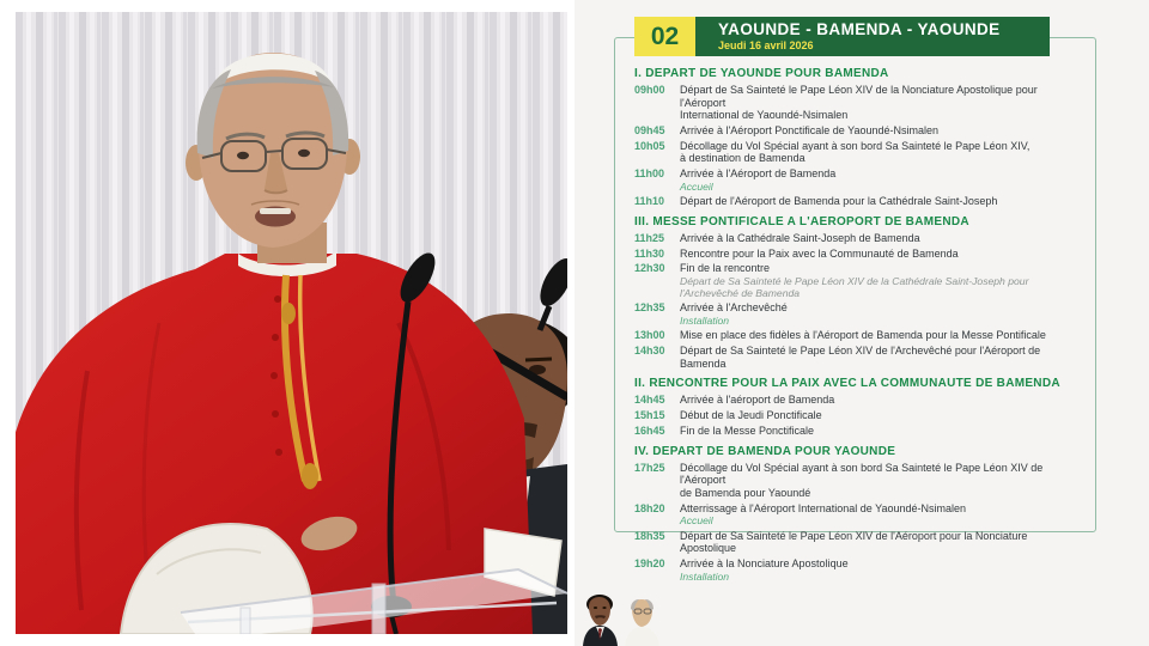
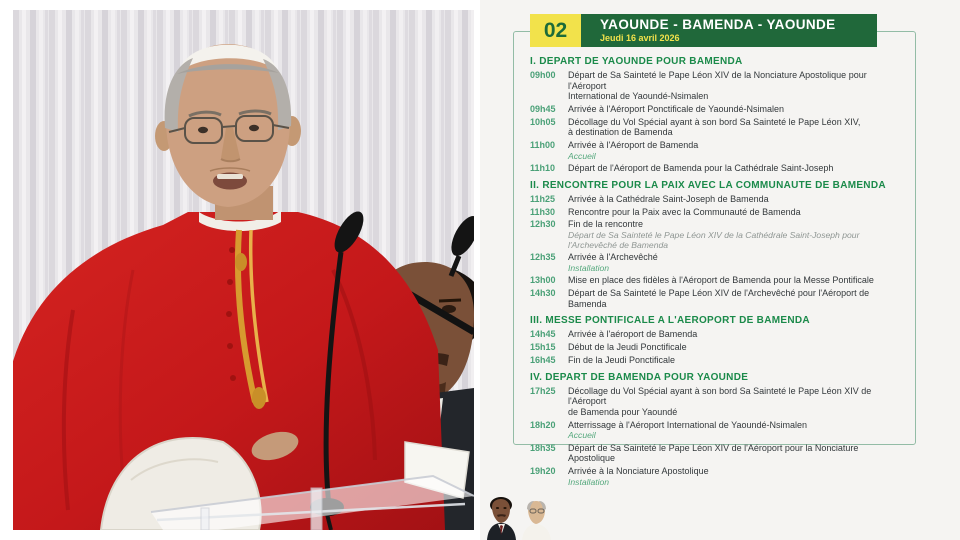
  02
  YAOUNDE - BAMENDA - YAOUNDE
  Jeudi 16 avril 2026
  I. DEPART DE YAOUNDE POUR BAMENDA
  09h00
  Départ de Sa Sainteté le Pape Léon XIV de la Nonciature Apostolique pour l'Aéroport
  International de Yaoundé-Nsimalen
  09h45
  Arrivée à l'Aéroport Ponctificale de Yaoundé-Nsimalen
  10h05
  Décollage du Vol Spécial ayant à son bord Sa Sainteté le Pape Léon XIV,
  à destination de Bamenda
  11h00
  Arrivée à l'Aéroport de Bamenda
  Accueil
  11h10
  Départ de l'Aéroport de Bamenda pour la Cathédrale Saint-Joseph
- III. MESSE PONTIFICALE A L'AEROPORT DE BAMENDA
+ II. RENCONTRE POUR LA PAIX AVEC LA COMMUNAUTE DE BAMENDA
  11h25
  Arrivée à la Cathédrale Saint-Joseph de Bamenda
  11h30
  Rencontre pour la Paix avec la Communauté de Bamenda
  12h30
  Fin de la rencontre
  Départ de Sa Sainteté le Pape Léon XIV de la Cathédrale Saint-Joseph pour
  l'Archevêché de Bamenda
  12h35
  Arrivée à l'Archevêché
  Installation
  13h00
  Mise en place des fidèles à l'Aéroport de Bamenda pour la Messe Pontificale
  14h30
  Départ de Sa Sainteté le Pape Léon XIV de l'Archevêché pour l'Aéroport de Bamenda
- II. RENCONTRE POUR LA PAIX AVEC LA COMMUNAUTE DE BAMENDA
+ III. MESSE PONTIFICALE A L'AEROPORT DE BAMENDA
  14h45
  Arrivée à l'aéroport de Bamenda
  15h15
  Début de la Jeudi Ponctificale
  16h45
- Fin de la Messe Ponctificale
+ Fin de la Jeudi Ponctificale
  IV. DEPART DE BAMENDA POUR YAOUNDE
  17h25
  Décollage du Vol Spécial ayant à son bord Sa Sainteté le Pape Léon XIV de l'Aéroport
  de Bamenda pour Yaoundé
  18h20
  Atterrissage à l'Aéroport International de Yaoundé-Nsimalen
  Accueil
  18h35
  Départ de Sa Sainteté le Pape Léon XIV de l'Aéroport pour la Nonciature Apostolique
  19h20
  Arrivée à la Nonciature Apostolique
  Installation
